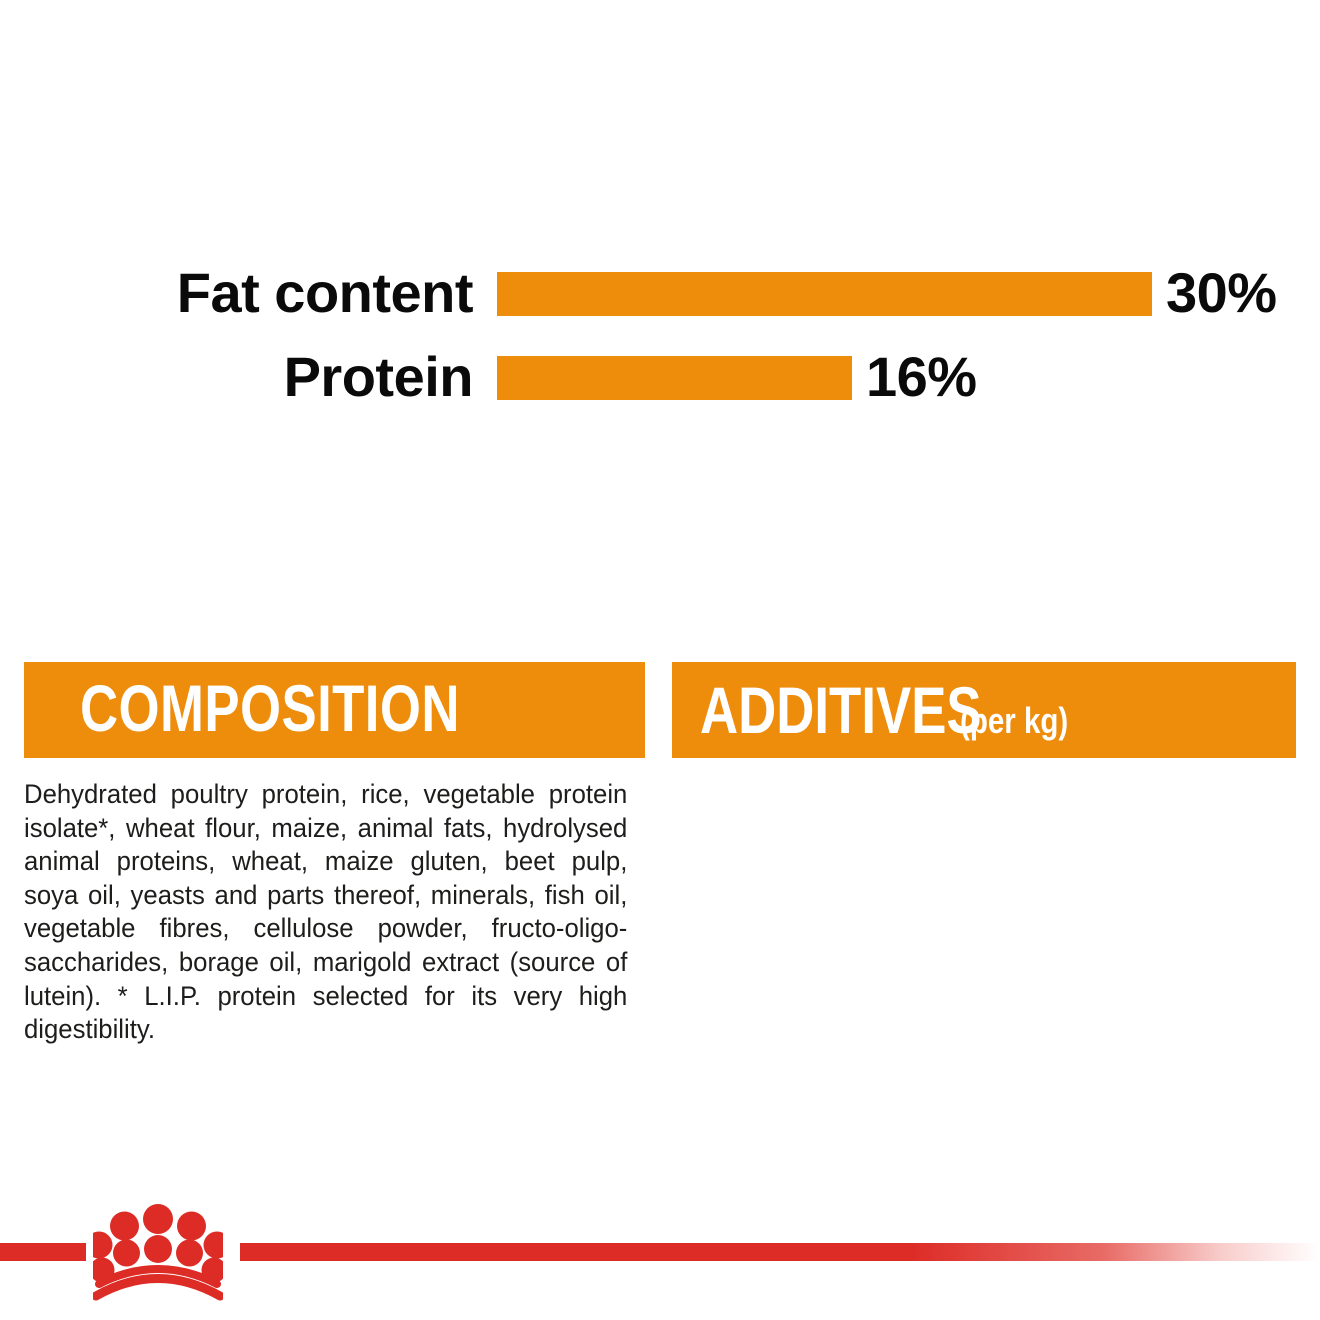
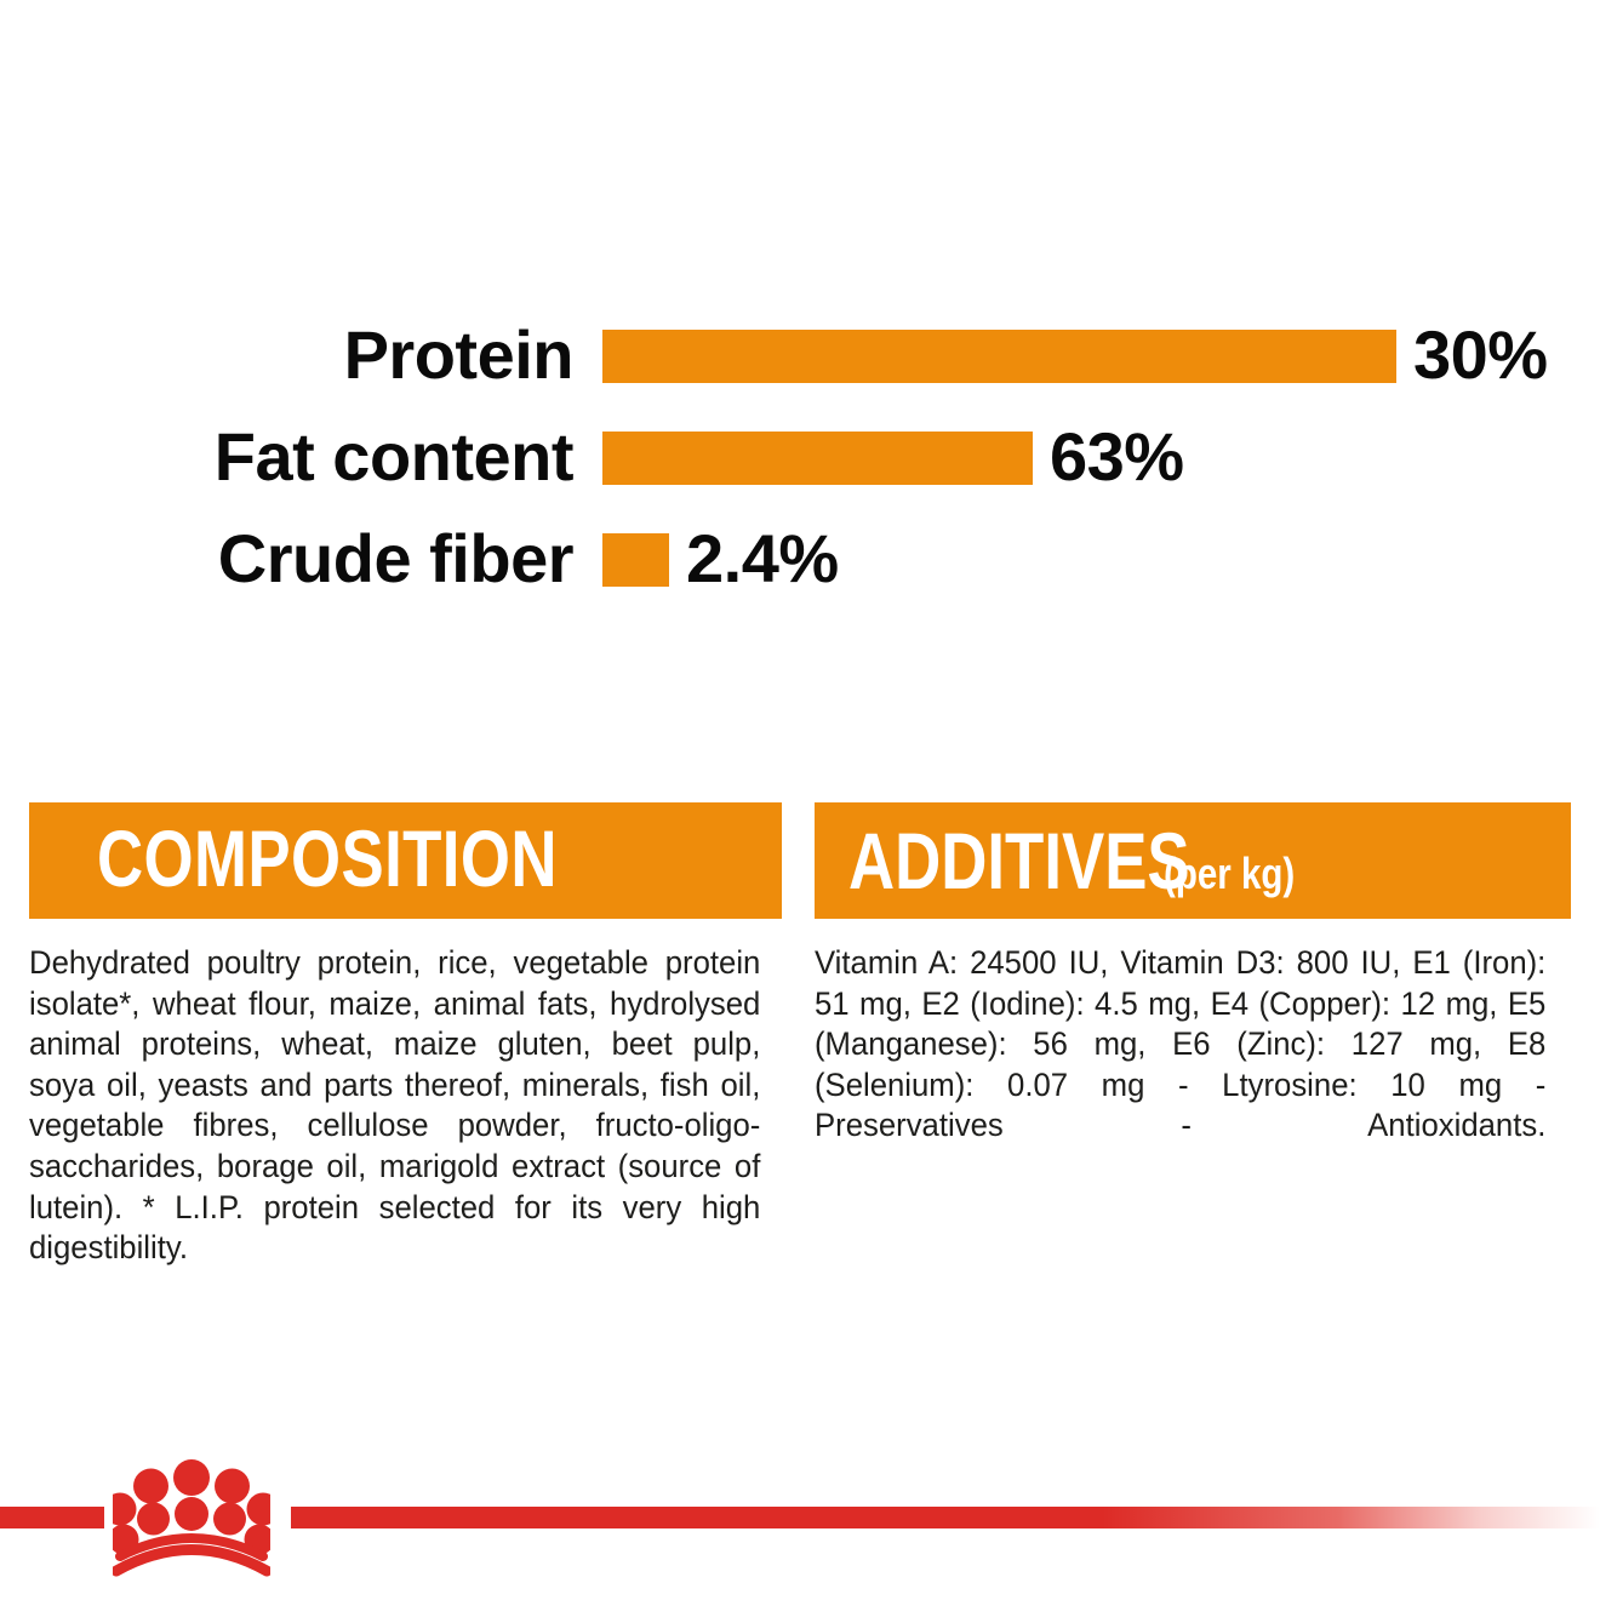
- Fat content
+ Protein
  30%
- Protein
+ Fat content
- 16%
+ 63%
+ Crude fiber
+ 2.4%
  COMPOSITION
  ADDITIVES
  (per kg)
  Dehydrated poultry protein, rice, vegetable protein isolate*, wheat flour, maize, animal fats, hydrolysed animal proteins, wheat, maize gluten, beet pulp, soya oil, yeasts and parts thereof, minerals, fish oil, vegetable fibres, cellulose powder, fructo-oligo-saccharides, borage oil, marigold extract (source of lutein). * L.I.P. protein selected for its very high digestibility.
+ Vitamin A: 24500 IU, Vitamin D3: 800 IU, E1 (Iron): 51 mg, E2 (Iodine): 4.5 mg, E4 (Copper): 12 mg, E5 (Manganese): 56 mg, E6 (Zinc): 127 mg, E8 (Selenium): 0.07 mg - Ltyrosine: 10 mg - Preservatives - Antioxidants.
